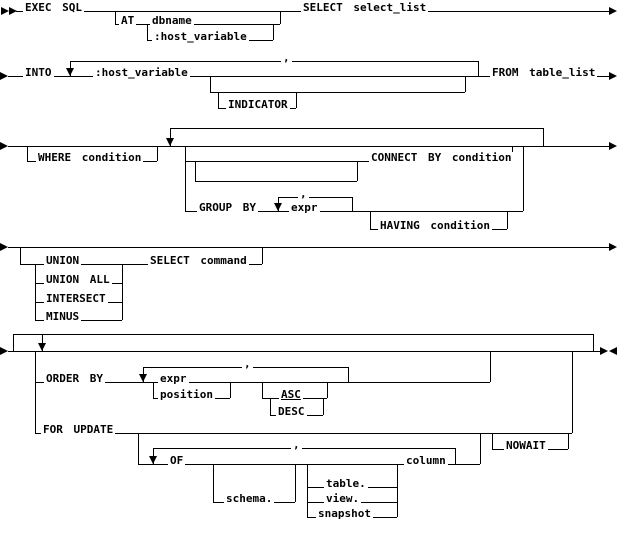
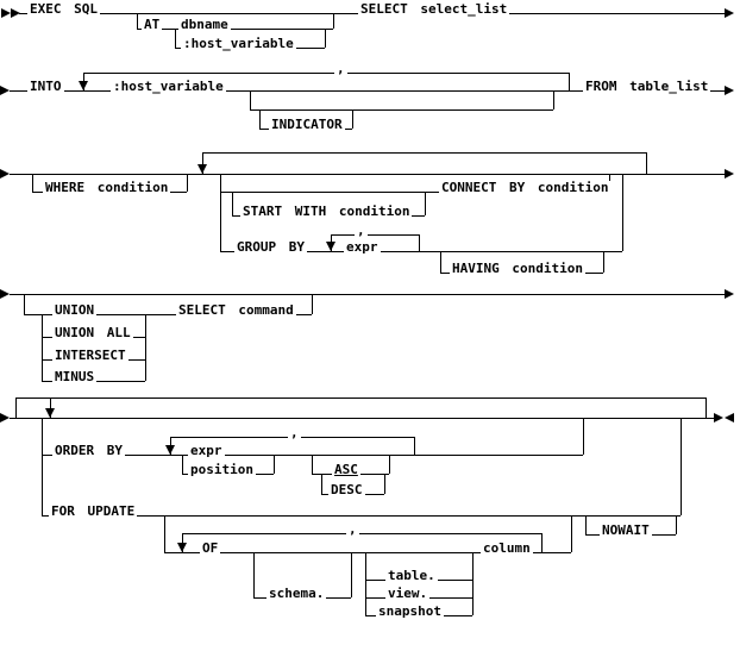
  EXEC SQL
  AT
  dbname
  :host_variable
  SELECT select_list
  ,
  INTO
  :host_variable
  INDICATOR
  FROM table_list
  WHERE condition
+ START WITH condition
  CONNECT BY condition
  GROUP BY
  ,
  expr
  HAVING condition
  UNION
  UNION ALL
  INTERSECT
  MINUS
  SELECT command
  ORDER BY
  ,
  expr
  position
  ASC
  DESC
  FOR UPDATE
  OF
  ,
  schema.
  table.
  view.
  snapshot
  column
  NOWAIT
